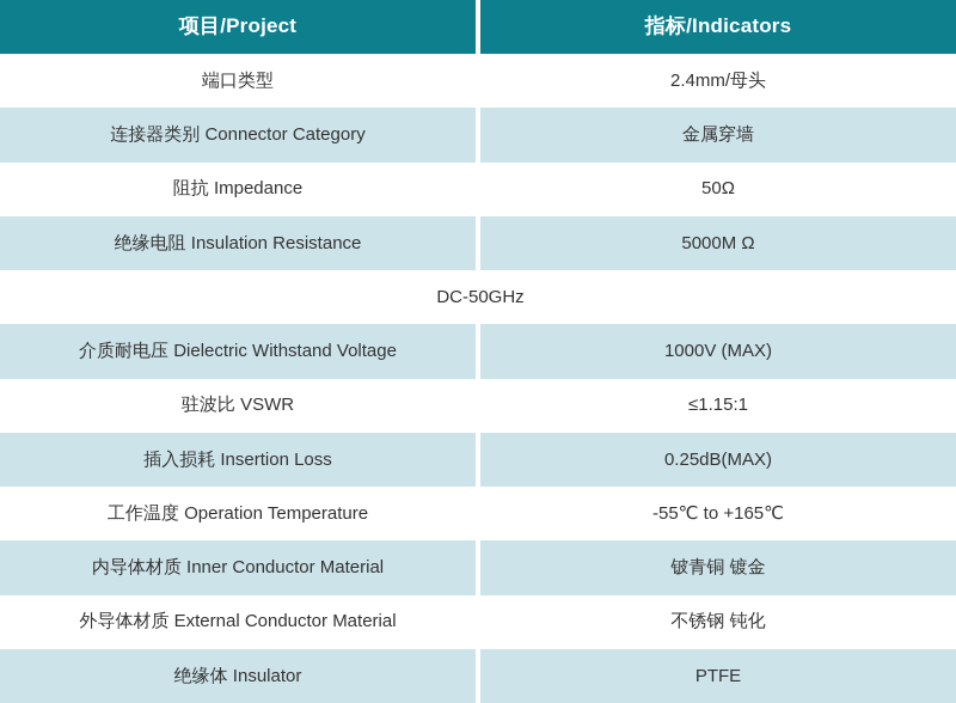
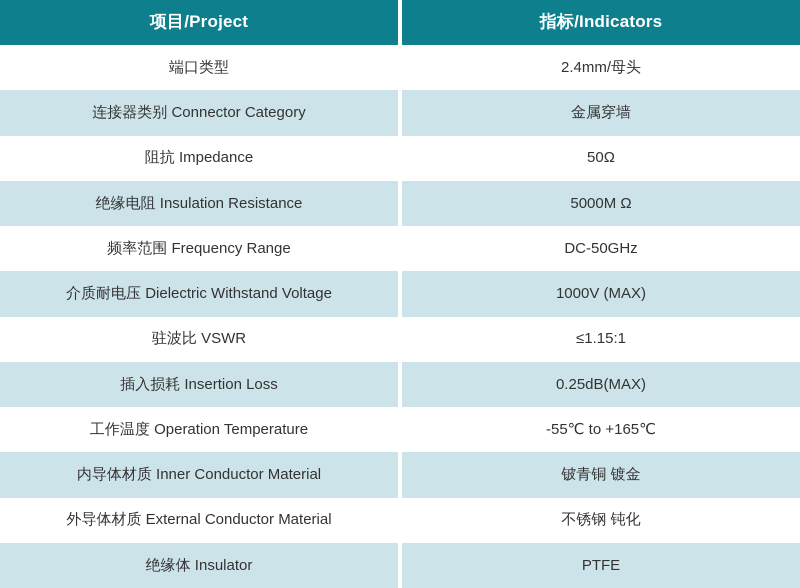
  项目/Project
  指标/Indicators
  端口类型
  2.4mm/母头
  连接器类别 Connector Category
  金属穿墙
  阻抗 Impedance
  50Ω
  绝缘电阻 Insulation Resistance
  5000M Ω
+ 频率范围 Frequency Range
  DC-50GHz
  介质耐电压 Dielectric Withstand Voltage
  1000V (MAX)
  驻波比 VSWR
  ≤1.15:1
  插入损耗 Insertion Loss
  0.25dB(MAX)
  工作温度 Operation Temperature
  -55℃ to +165℃
  内导体材质 Inner Conductor Material
  铍青铜 镀金
  外导体材质 External Conductor Material
  不锈钢 钝化
  绝缘体 Insulator
  PTFE
